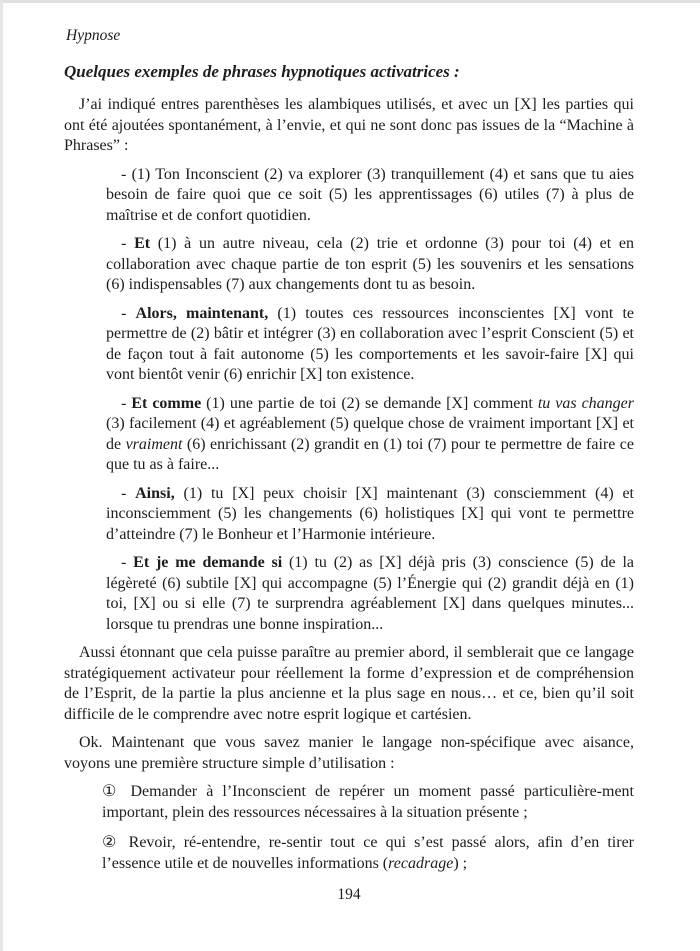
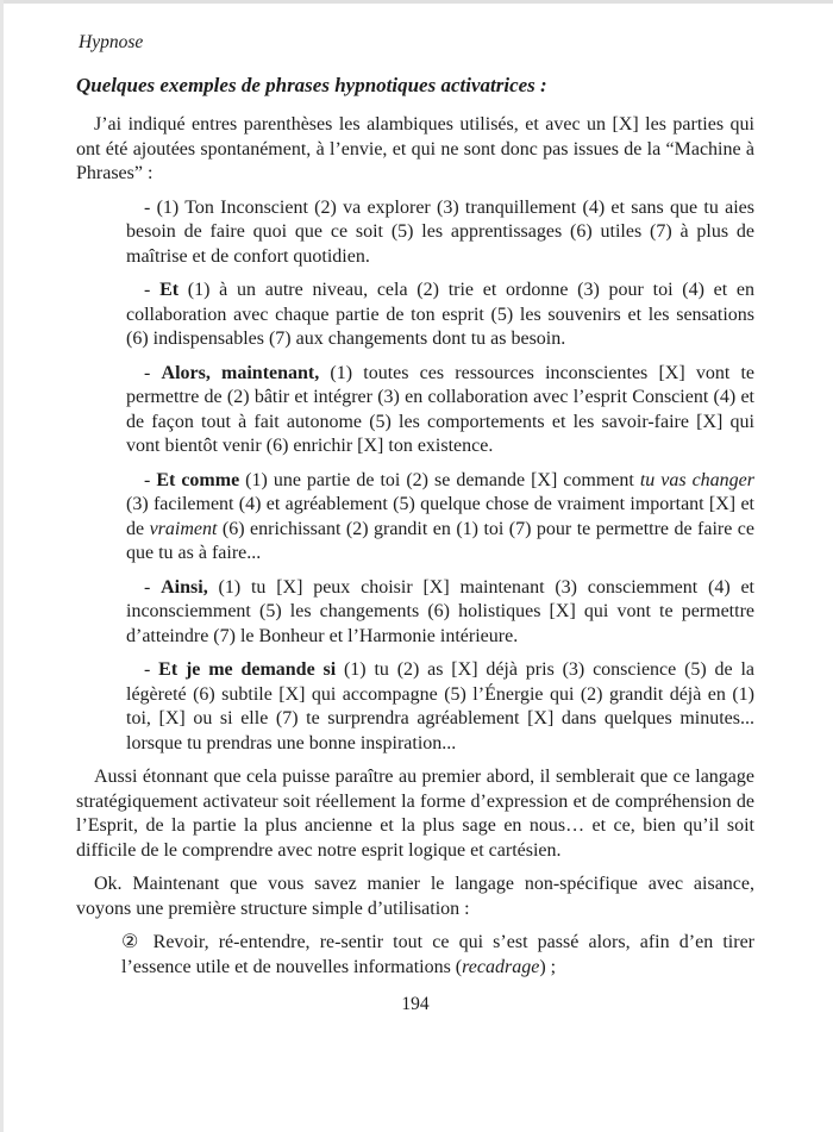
  Hypnose
  Quelques exemples de phrases hypnotiques activatrices :
  J’ai indiqué entres parenthèses les alambiques utilisés, et avec un [X] les parties qui ont été ajoutées spontanément, à l’envie, et qui ne sont donc pas issues de la “Machine à Phrases” :
  - (1) Ton Inconscient (2) va explorer (3) tranquillement (4) et sans que tu aies besoin de faire quoi que ce soit (5) les apprentissages (6) utiles (7) à plus de maîtrise et de confort quotidien.
  - Et (1) à un autre niveau, cela (2) trie et ordonne (3) pour toi (4) et en collaboration avec chaque partie de ton esprit (5) les souvenirs et les sensations (6) indispensables (7) aux changements dont tu as besoin.
- - Alors, maintenant, (1) toutes ces ressources inconscientes [X] vont te permettre de (2) bâtir et intégrer (3) en collaboration avec l’esprit Conscient (5) et de façon tout à fait autonome (5) les comportements et les savoir-faire [X] qui vont bientôt venir (6) enrichir [X] ton existence.
+ - Alors, maintenant, (1) toutes ces ressources inconscientes [X] vont te permettre de (2) bâtir et intégrer (3) en collaboration avec l’esprit Conscient (4) et de façon tout à fait autonome (5) les comportements et les savoir-faire [X] qui vont bientôt venir (6) enrichir [X] ton existence.
  - Et comme (1) une partie de toi (2) se demande [X] comment tu vas changer (3) facilement (4) et agréablement (5) quelque chose de vraiment important [X] et de vraiment (6) enrichissant (2) grandit en (1) toi (7) pour te permettre de faire ce que tu as à faire...
  - Ainsi, (1) tu [X] peux choisir [X] maintenant (3) consciemment (4) et inconsciemment (5) les changements (6) holistiques [X] qui vont te permettre d’atteindre (7) le Bonheur et l’Harmonie intérieure.
  - Et je me demande si (1) tu (2) as [X] déjà pris (3) conscience (5) de la légèreté (6) subtile [X] qui accompagne (5) l’Énergie qui (2) grandit déjà en (1) toi, [X] ou si elle (7) te surprendra agréablement [X] dans quelques minutes... lorsque tu prendras une bonne inspiration...
- Aussi étonnant que cela puisse paraître au premier abord, il semblerait que ce langage stratégiquement activateur pour réellement la forme d’expression et de compréhension de l’Esprit, de la partie la plus ancienne et la plus sage en nous… et ce, bien qu’il soit difficile de le comprendre avec notre esprit logique et cartésien.
+ Aussi étonnant que cela puisse paraître au premier abord, il semblerait que ce langage stratégiquement activateur soit réellement la forme d’expression et de compréhension de l’Esprit, de la partie la plus ancienne et la plus sage en nous… et ce, bien qu’il soit difficile de le comprendre avec notre esprit logique et cartésien.
  Ok. Maintenant que vous savez manier le langage non-spécifique avec aisance, voyons une première structure simple d’utilisation :
- ① Demander à l’Inconscient de repérer un moment passé particulière-ment important, plein des ressources nécessaires à la situation présente ;
  ② Revoir, ré-entendre, re-sentir tout ce qui s’est passé alors, afin d’en tirer l’essence utile et de nouvelles informations (recadrage) ;
  194
